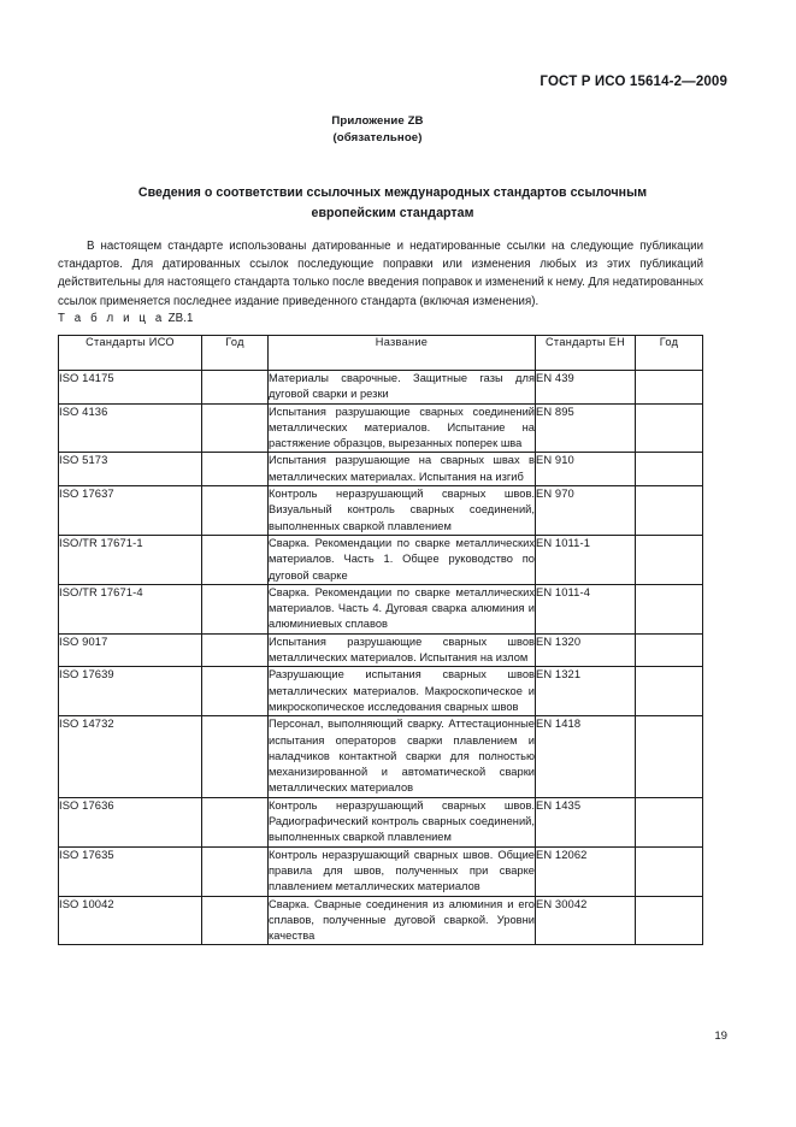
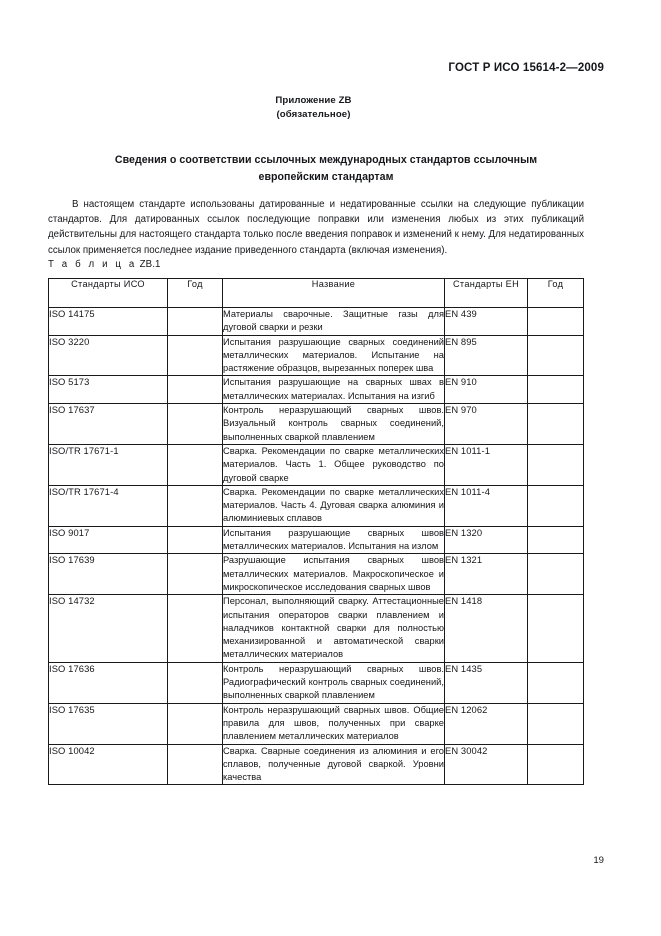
  ГОСТ Р ИСО 15614-2—2009
  Приложение ZB
  (обязательное)
  Сведения о соответствии ссылочных международных стандартов ссылочным
  европейским стандартам
  В настоящем стандарте использованы датированные и недатированные ссылки на следующие публикации стандартов. Для датированных ссылок последующие поправки или изменения любых из этих публикаций действительны для настоящего стандарта только после введения поправок и изменений к нему. Для недатированных ссылок применяется последнее издание приведенного стандарта (включая изменения).
  Т а б л и ц а ZB.1
  Стандарты ИСО	Год	Название	Стандарты ЕН	Год
  ISO 14175		Материалы сварочные. Защитные газы для дуговой сварки и резки	EN 439
- ISO 4136		Испытания разрушающие сварных соединений металлических материалов. Испытание на растяжение образцов, вырезанных поперек шва	EN 895
+ ISO 3220		Испытания разрушающие сварных соединений металлических материалов. Испытание на растяжение образцов, вырезанных поперек шва	EN 895
  ISO 5173		Испытания разрушающие на сварных швах в металлических материалах. Испытания на изгиб	EN 910
  ISO 17637		Контроль неразрушающий сварных швов. Визуальный контроль сварных соединений, выполненных сваркой плавлением	EN 970
  ISO/TR 17671-1		Сварка. Рекомендации по сварке металлических материалов. Часть 1. Общее руководство по дуговой сварке	EN 1011-1
  ISO/TR 17671-4		Сварка. Рекомендации по сварке металлических материалов. Часть 4. Дуговая сварка алюминия и алюминиевых сплавов	EN 1011-4
  ISO 9017		Испытания разрушающие сварных швов металлических материалов. Испытания на излом	EN 1320
  ISO 17639		Разрушающие испытания сварных швов металлических материалов. Макроскопическое и микроскопическое исследования сварных швов	EN 1321
  ISO 14732		Персонал, выполняющий сварку. Аттестационные испытания операторов сварки плавлением и наладчиков контактной сварки для полностью механизированной и автоматической сварки металлических материалов	EN 1418
  ISO 17636		Контроль неразрушающий сварных швов. Радиографический контроль сварных соединений, выполненных сваркой плавлением	EN 1435
  ISO 17635		Контроль неразрушающий сварных швов. Общие правила для швов, полученных при сварке плавлением металлических материалов	EN 12062
  ISO 10042		Сварка. Сварные соединения из алюминия и его сплавов, полученные дуговой сваркой. Уровни качества	EN 30042
  19
